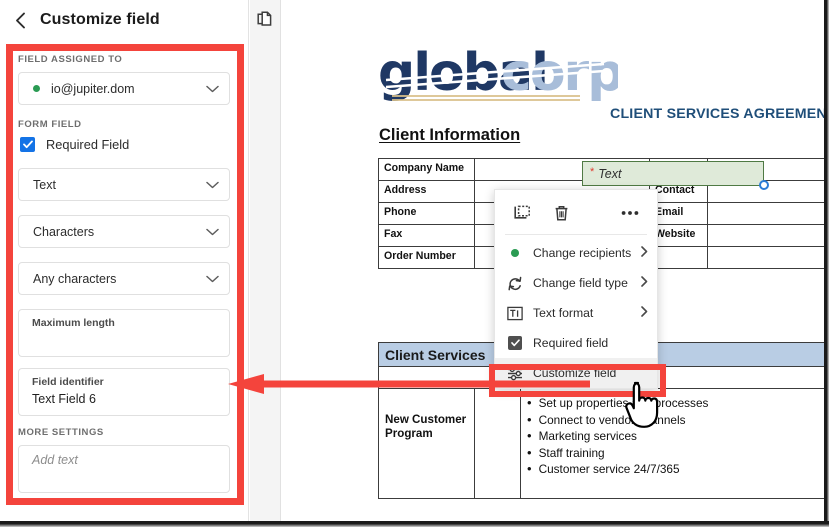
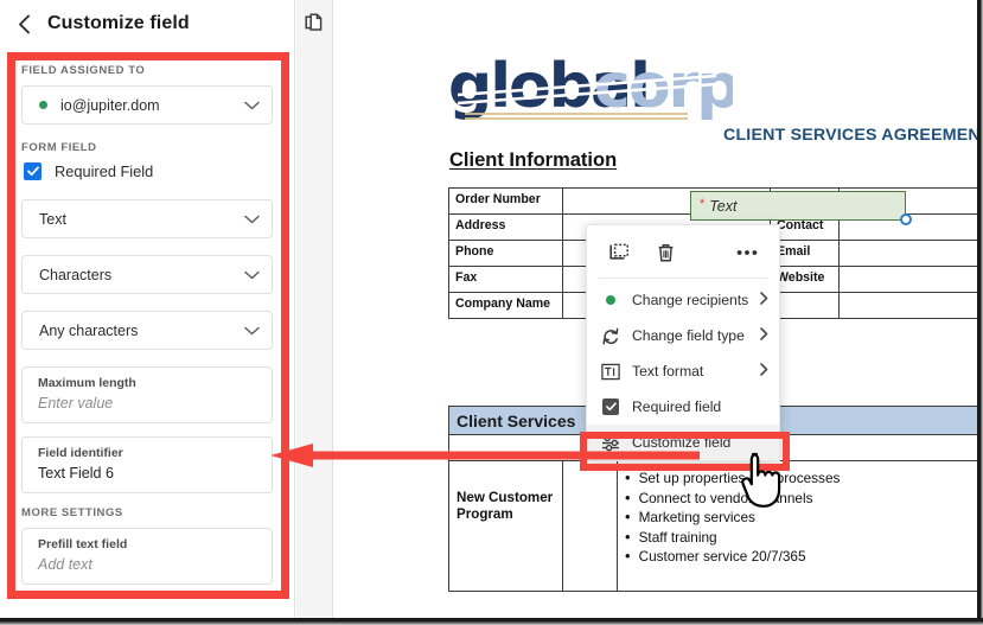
  Customize field
  FIELD ASSIGNED TO
  io@jupiter.dom
  FORM FIELD
  Required Field
  Text
  Characters
  Any characters
  Maximum length
+ Enter value
  Field identifier
  Text Field 6
  MORE SETTINGS
+ Prefill text field
  Add text
  gloal
  cop
  CLIENT SERVICES AGREEMEN
  Client Information
- Company Name
+ Order Number
  Address		Contact
  Phone		Email
  Fax		Website
- Order Number
+ Company Name
  *
  Text
  Client Services
  New Customer Program
  •
  Set up propertiesrocesses
  •
  Connect to vendonnels
  •
  Marketing services
  •
  Staff training
  •
- Customer service 24/7/365
+ Customer service 20/7/365
  Change recipients
  Change field type
  Text format
  Required field
  Customize field
